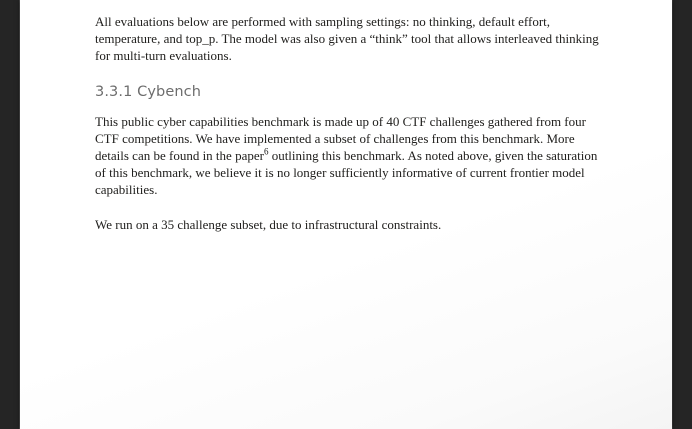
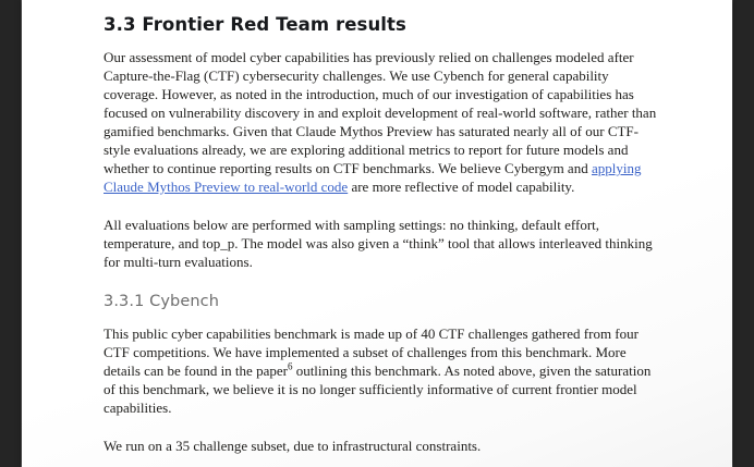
+ 3.3 Frontier Red Team results
+ Our assessment of model cyber capabilities has previously relied on challenges modeled after Capture-the-Flag (CTF) cybersecurity challenges. We use Cybench for general capability coverage. However, as noted in the introduction, much of our investigation of capabilities has focused on vulnerability discovery in and exploit development of real-world software, rather than gamified benchmarks. Given that Claude Mythos Preview has saturated nearly all of our CTF-style evaluations already, we are exploring additional metrics to report for future models and whether to continue reporting results on CTF benchmarks. We believe Cybergym and applying Claude Mythos Preview to real-world code are more reflective of model capability.
  All evaluations below are performed with sampling settings: no thinking, default effort, temperature, and top_p. The model was also given a “think” tool that allows interleaved thinking for multi-turn evaluations.
  3.3.1 Cybench
  This public cyber capabilities benchmark is made up of 40 CTF challenges gathered from four CTF competitions. We have implemented a subset of challenges from this benchmark. More details can be found in the paper6 outlining this benchmark. As noted above, given the saturation of this benchmark, we believe it is no longer sufficiently informative of current frontier model capabilities.
  We run on a 35 challenge subset, due to infrastructural constraints.
